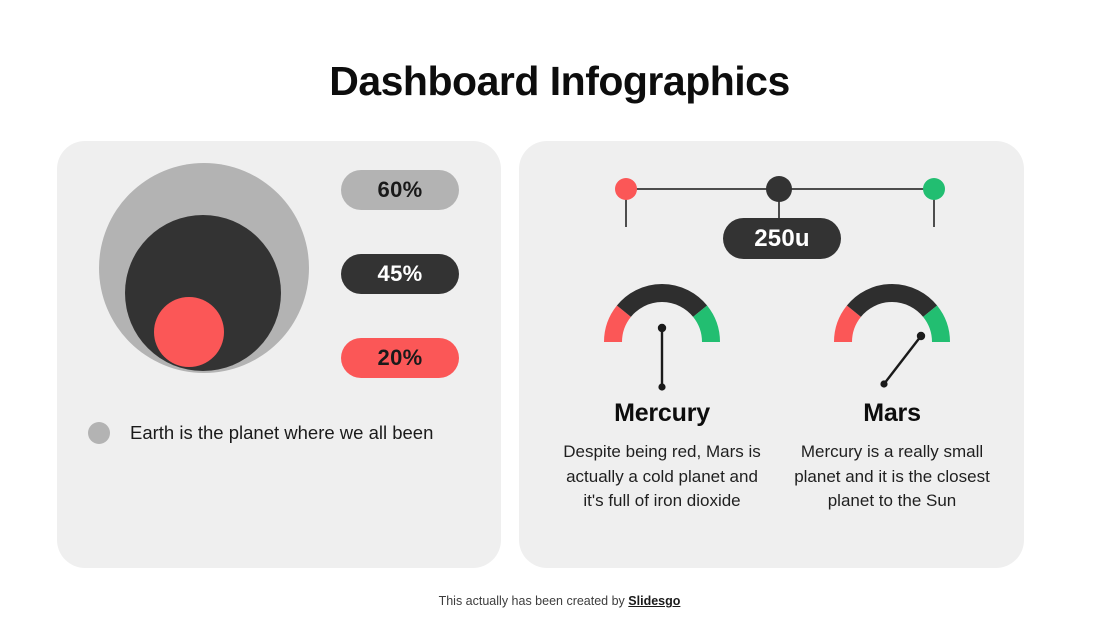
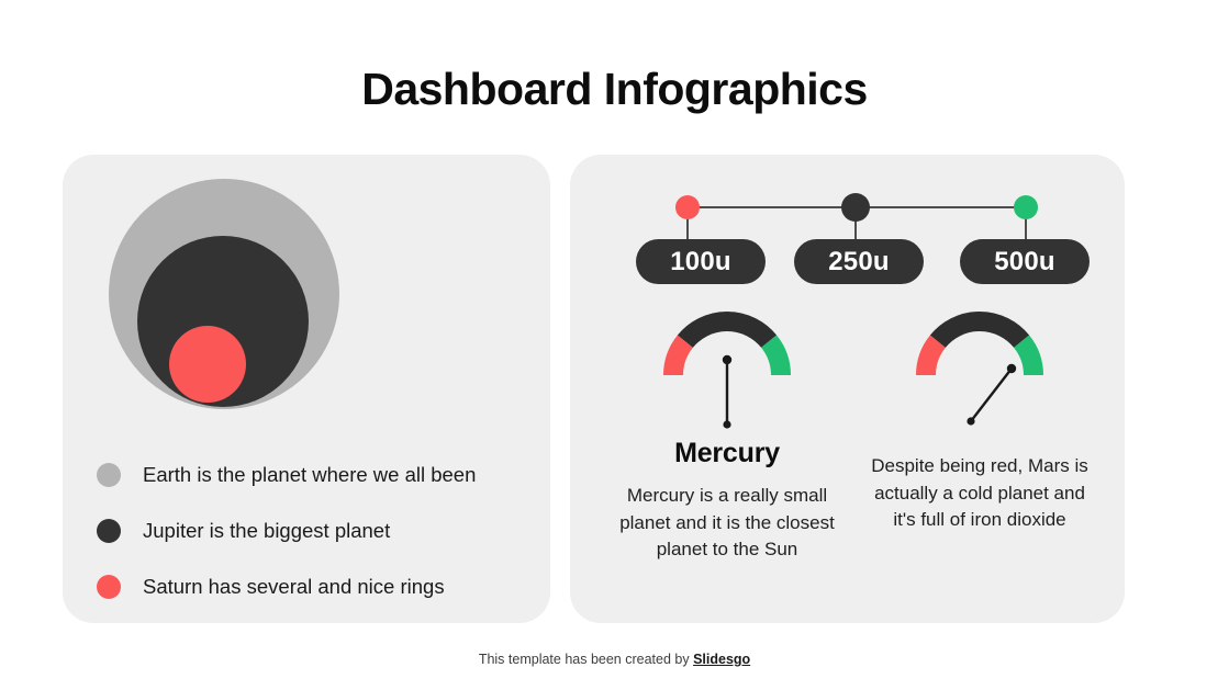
  Dashboard Infographics
- 60%
- 45%
- 20%
  Earth is the planet where we all been
+ Jupiter is the biggest planet
+ Saturn has several and nice rings
+ 100u
  250u
+ 500u
  Mercury
- Despite being red, Mars is actually a cold planet and it's full of iron dioxide
+ Mercury is a really small planet and it is the closest planet to the Sun
- Mars
- Mercury is a really small planet and it is the closest planet to the Sun
+ Despite being red, Mars is actually a cold planet and it's full of iron dioxide
- This actually has been created by Slidesgo
+ This template has been created by Slidesgo
